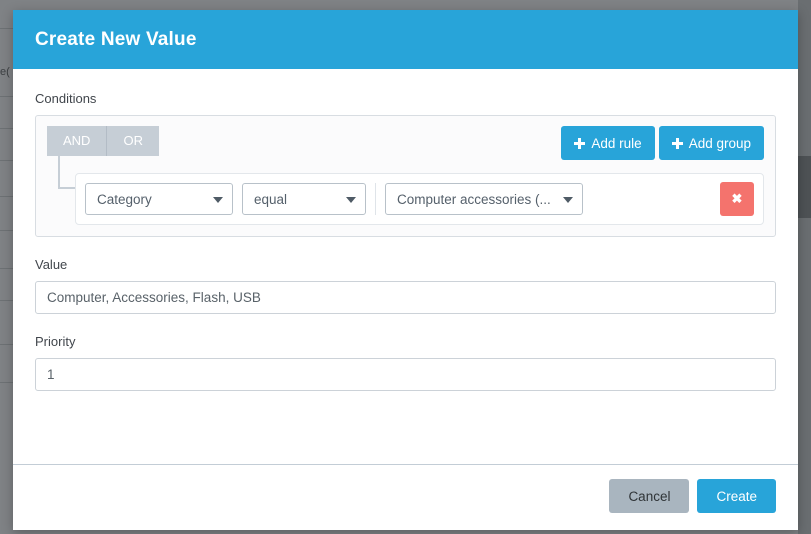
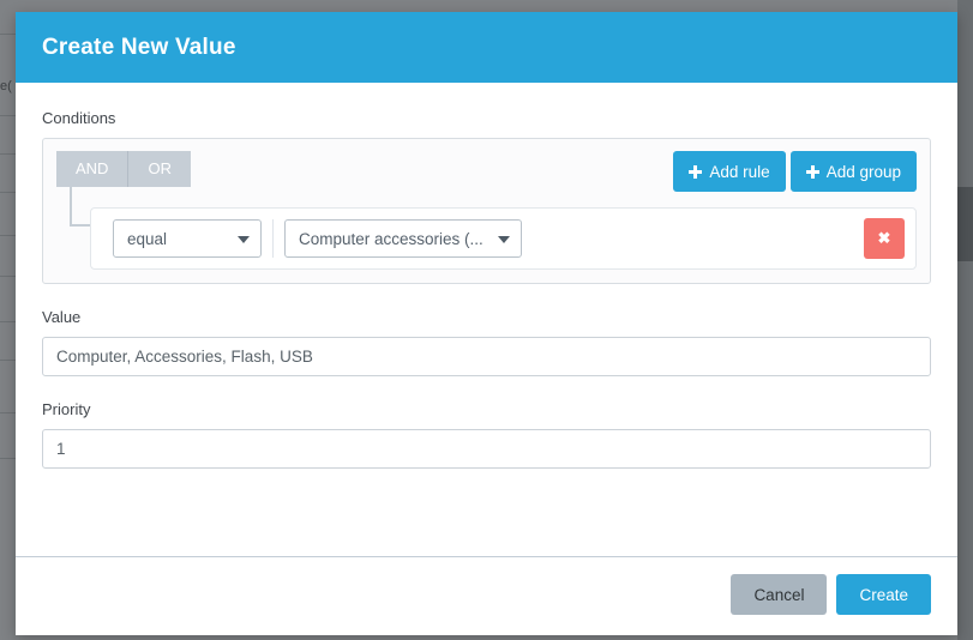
  e(
  Create New Value
  Conditions
  AND
  OR
  Add rule
  Add group
- Category
  equal
  Computer accessories (...
  ✖
  Value
  Computer, Accessories, Flash, USB
  Priority
  1
  Cancel
  Create
